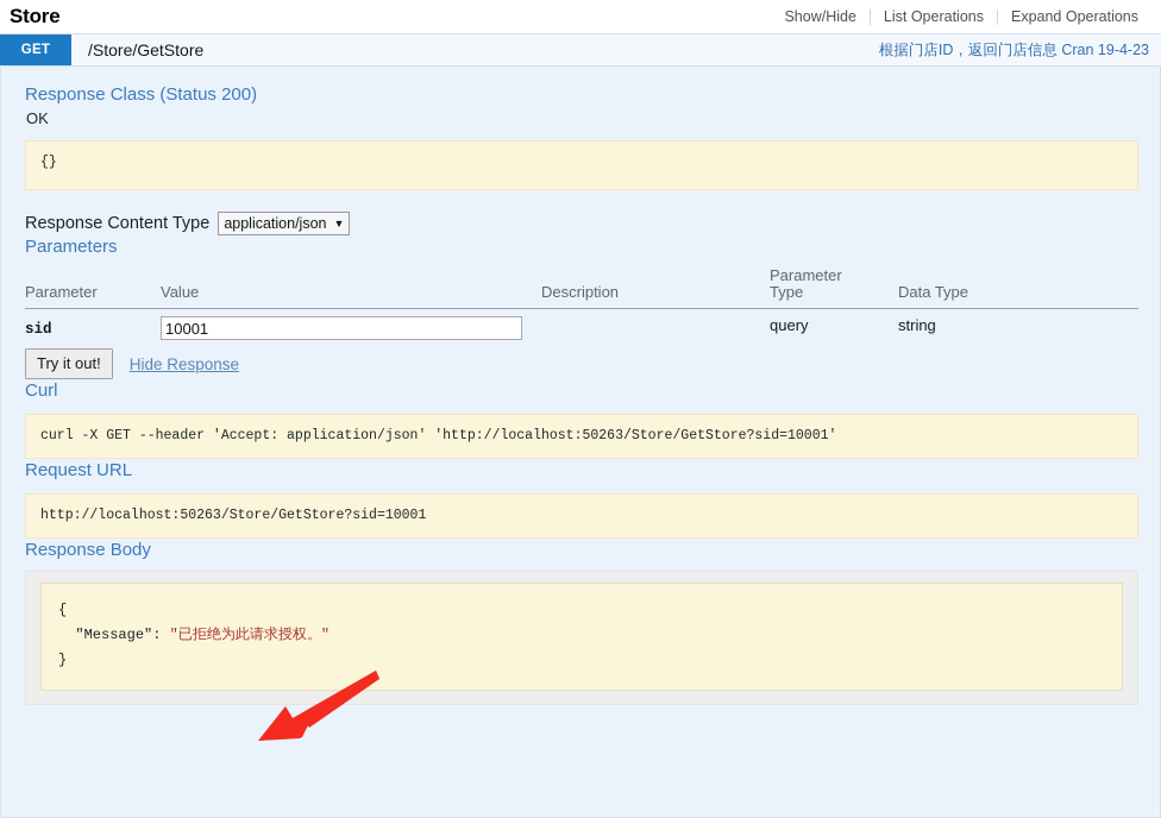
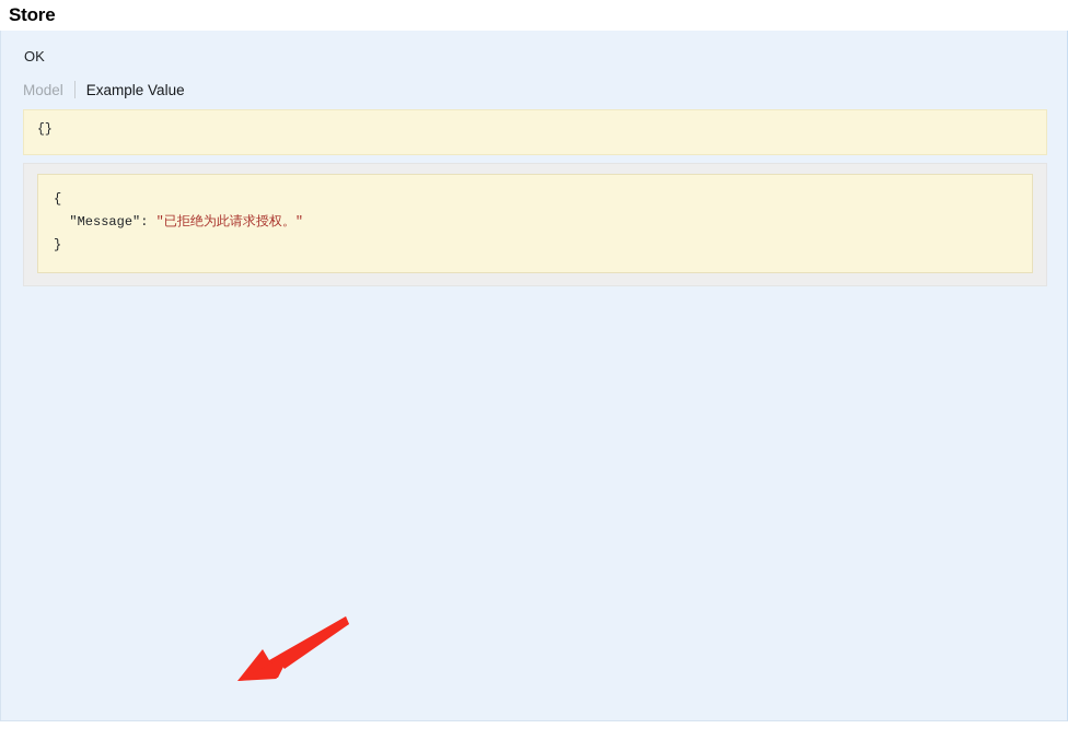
  Store
- Show/Hide
- List Operations
- Expand Operations
- GET
- /Store/GetStore
- 根据门店ID，返回门店信息 Cran 19-4-23
- Response Class (Status 200)
  OK
+ Model
+ Example Value
  {}
- Response Content Type
- application/json
- ▼
- Parameters
- Parameter	Value	Description	Parameter Type	Data Type
- sid	10001		query	string
- Try it out!
- Hide Response
- Curl
- curl -X GET --header 'Accept: application/json' 'http://localhost:50263/Store/GetStore?sid=10001'
- Request URL
- http://localhost:50263/Store/GetStore?sid=10001
- Response Body
  { "Message": "已拒绝为此请求授权。" }
